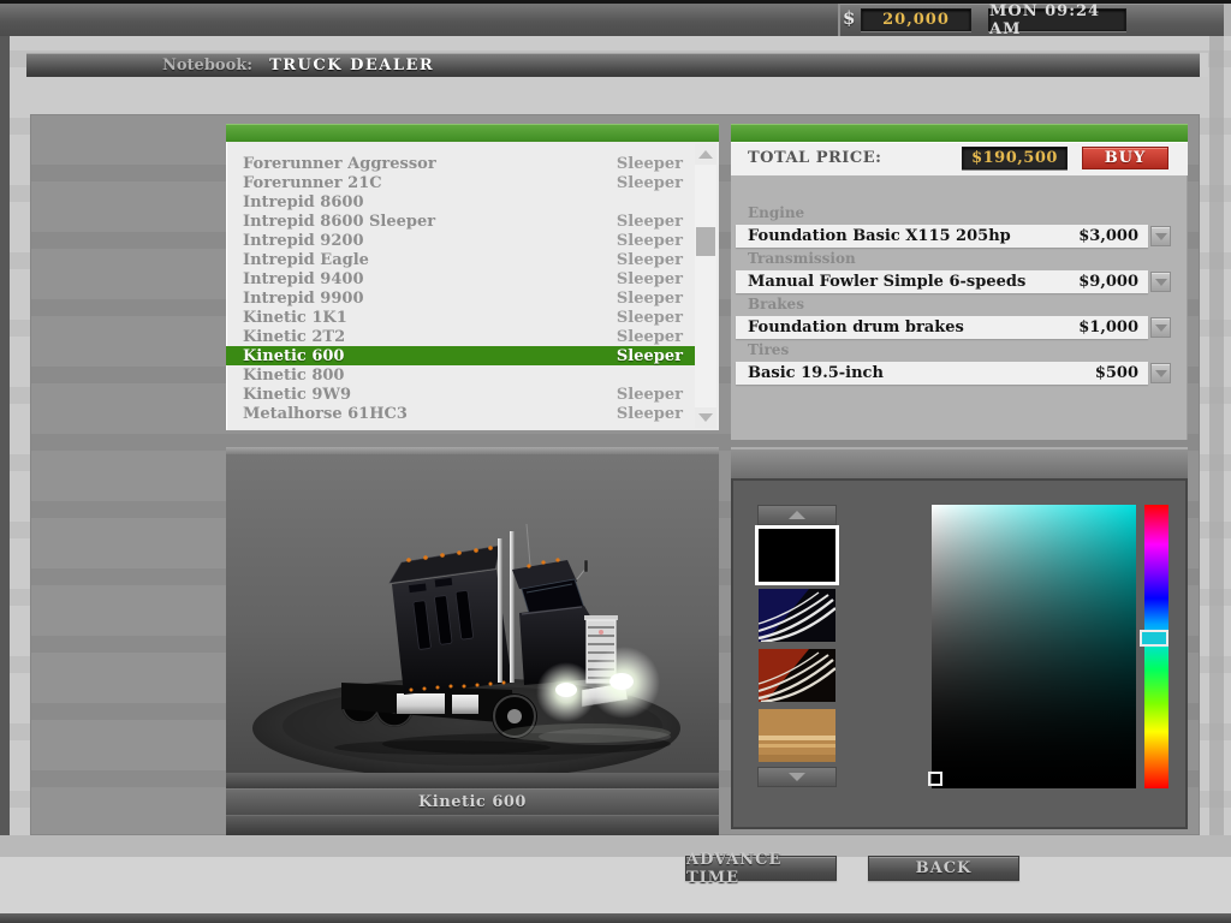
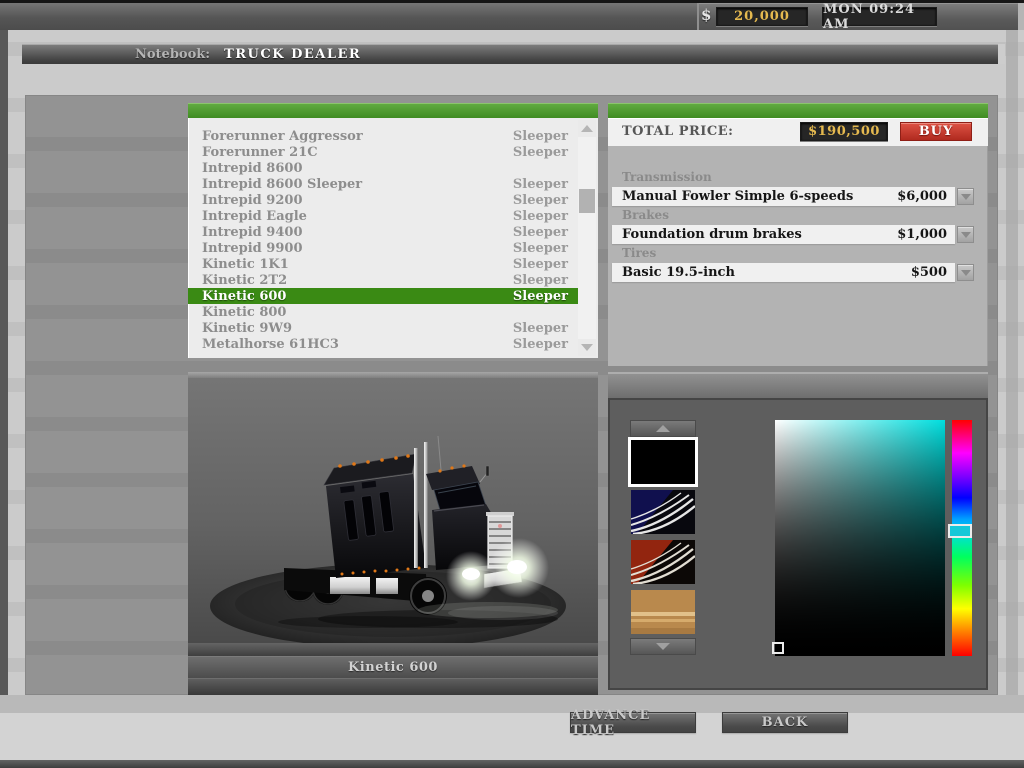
  $
  20,000
  MON 09:24 AM
  Notebook:
  TRUCK DEALER
  Forerunner Aggressor
  Sleeper
  Forerunner 21C
  Sleeper
  Intrepid 8600
  Intrepid 8600 Sleeper
  Sleeper
  Intrepid 9200
  Sleeper
  Intrepid Eagle
  Sleeper
  Intrepid 9400
  Sleeper
  Intrepid 9900
  Sleeper
  Kinetic 1K1
  Sleeper
  Kinetic 2T2
  Sleeper
  Kinetic 600
  Sleeper
  Kinetic 800
  Kinetic 9W9
  Sleeper
  Metalhorse 61HC3
  Sleeper
  TOTAL PRICE:
  $190,500
  BUY
- Engine
- Foundation Basic X115 205hp
- $3,000
  Transmission
  Manual Fowler Simple 6-speeds
- $9,000
+ $6,000
  Brakes
  Foundation drum brakes
  $1,000
  Tires
  Basic 19.5-inch
  $500
  Kinetic 600
  ADVANCE TIME
  BACK
